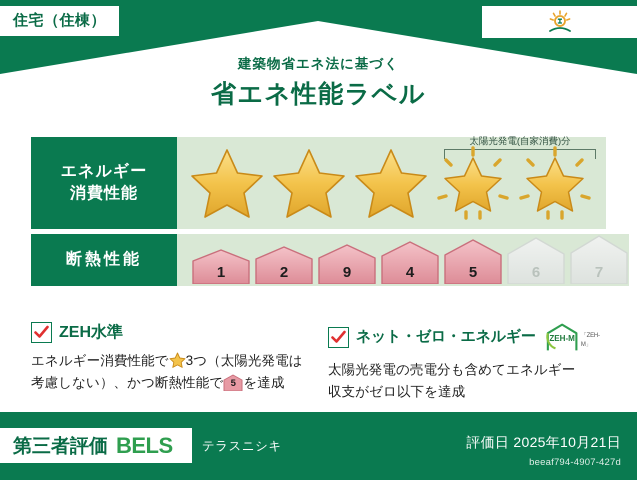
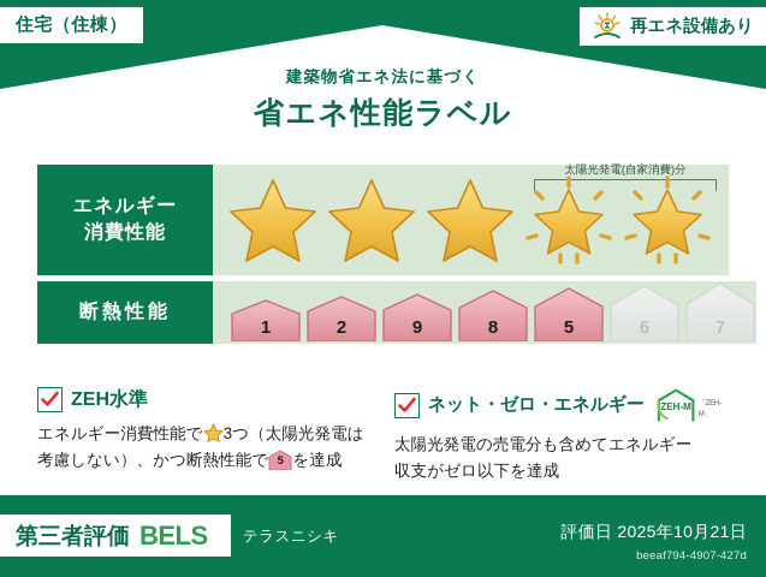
  住宅（住棟）
+ 再エネ設備あり
  建築物省エネ法に基づく
  省エネ性能ラベル
  エネルギー
  消費性能
  太陽光発電(自家消費)分
  断熱性能
  1
  2
  9
- 4
+ 8
  5
  6
  7
  ZEH水準
  エネルギー消費性能で 3つ（太陽光発電は考慮しない）、かつ断熱性能で
  5
  を達成
  ネット・ゼロ・エネルギー
  ZEH-M
  太陽光発電の売電分も含めてエネルギー
  収支がゼロ以下を達成
  第三者評価
  BELS
  テラスニシキ
  評価日 2025年10月21日
  beeaf794-4907-427d
